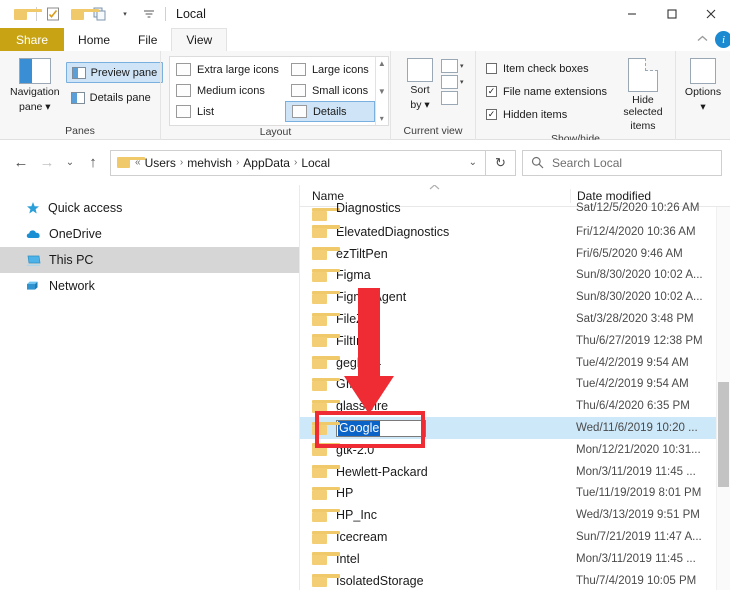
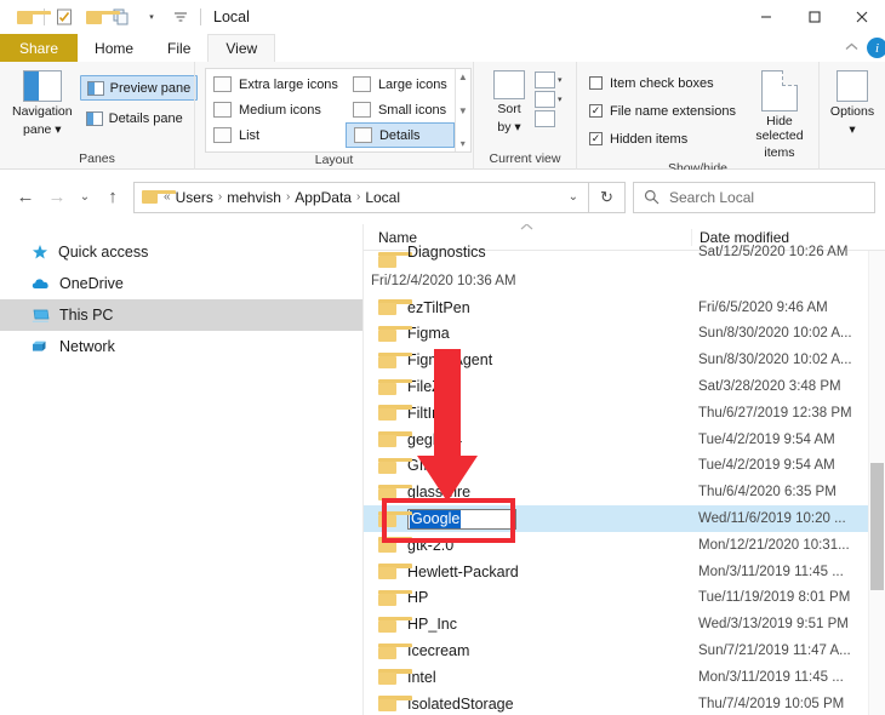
  Local
  Share
  Home
  File
  View
  i
  Navigation
  pane ▾
  Preview pane
  Details pane
  Panes
  Extra large icons
  Medium icons
  List
  Large icons
  Small icons
  Details
  ▲
  ▼
  ▾
  Layout
  Sort
  by ▾
  Current view
  Item check boxes
  ✓
  File name extensions
  ✓
  Hidden items
  Hide selected
  items
  Show/hide
  Options
  ▾
  ←
  →
  ⌄
  ↑
  «
  Users
  ›
  mehvish
  ›
  AppData
  ›
  Local
  ⌄
  ↻
  Search Local
  Quick access
  OneDrive
  This PC
  Network
  Name
  Date modified
  Diagnostics
  Sat/12/5/2020 10:26 AM
- ElevatedDiagnostics
  Fri/12/4/2020 10:36 AM
  ezTiltPen
  Fri/6/5/2020 9:46 AM
  Figma
  Sun/8/30/2020 10:02 A...
  Figgent
  Sun/8/30/2020 10:02 A...
  Sat/3/28/2020 3:48 PM
  Thu/6/27/2019 12:38 PM
  Tue/4/2/2019 9:54 AM
  Tue/4/2/2019 9:54 AM
  glassire
  Thu/6/4/2020 6:35 PM
  Google
  Wed/11/6/2019 10:20 ...
  gtk-2.0
  Mon/12/21/2020 10:31...
  Hewlett-Packard
  Mon/3/11/2019 11:45 ...
  HP
  Tue/11/19/2019 8:01 PM
  HP_Inc
  Wed/3/13/2019 9:51 PM
  Icecream
  Sun/7/21/2019 11:47 A...
  Intel
  Mon/3/11/2019 11:45 ...
  IsolatedStorage
  Thu/7/4/2019 10:05 PM
